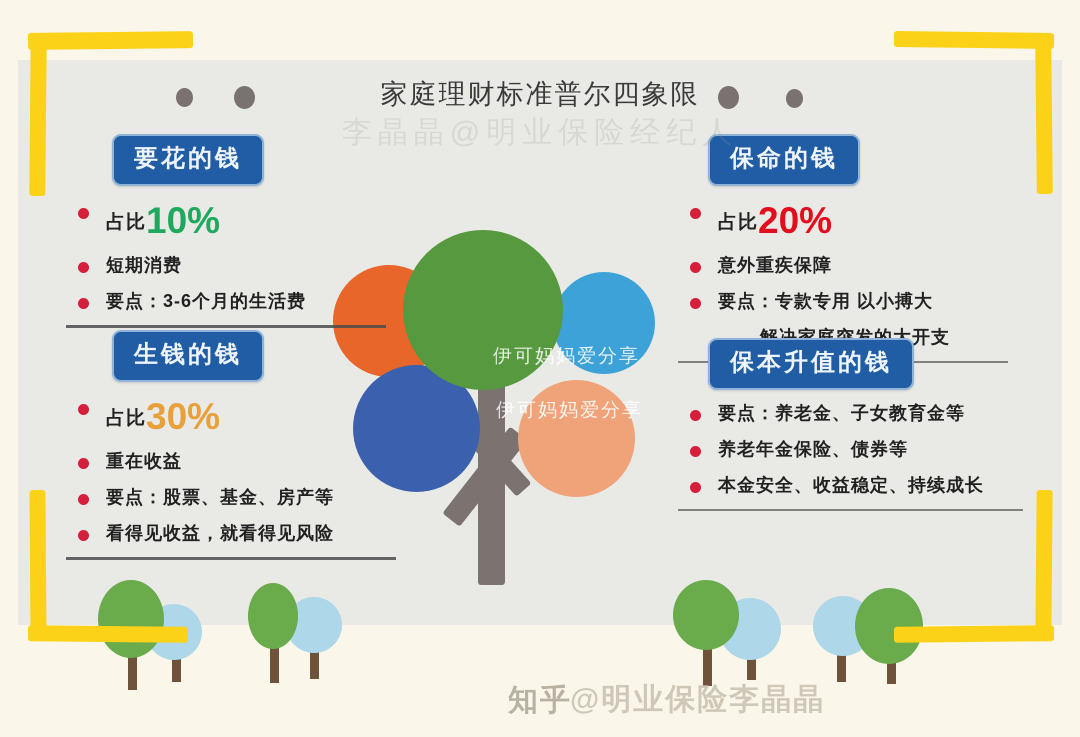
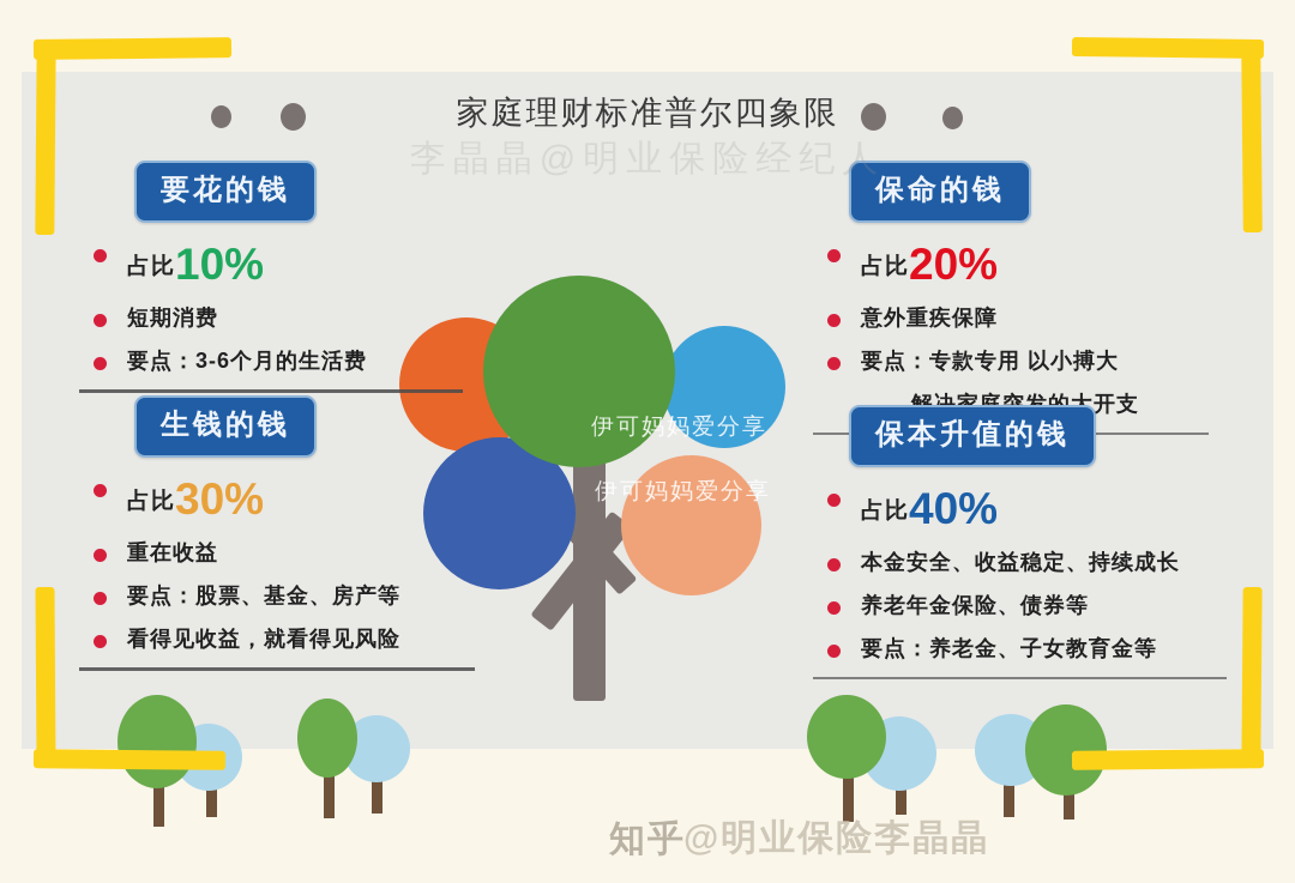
  家庭理财标准普尔四象限
  李晶晶@明业保险经纪人
  伊可妈妈爱分享
  伊可妈妈爱分享
  要花的钱
  占比10%
  短期消费
  要点：3-6个月的生活费
  生钱的钱
  占比30%
  重在收益
  要点：股票、基金、房产等
  看得见收益，就看得见风险
  保命的钱
  占比20%
  意外重疾保障
  要点：专款专用 以小搏大
  解决家庭突发的大开支
  保本升值的钱
+ 占比40%
- 要点：养老金、子女教育金等
+ 本金安全、收益稳定、持续成长
  养老年金保险、债券等
- 本金安全、收益稳定、持续成长
+ 要点：养老金、子女教育金等
  知乎
  @明业保险李晶晶
